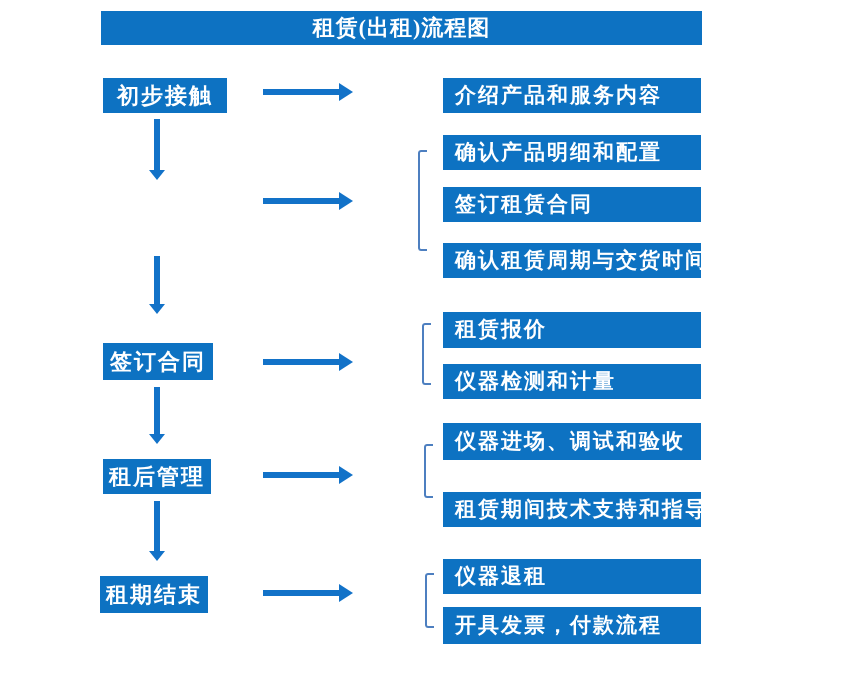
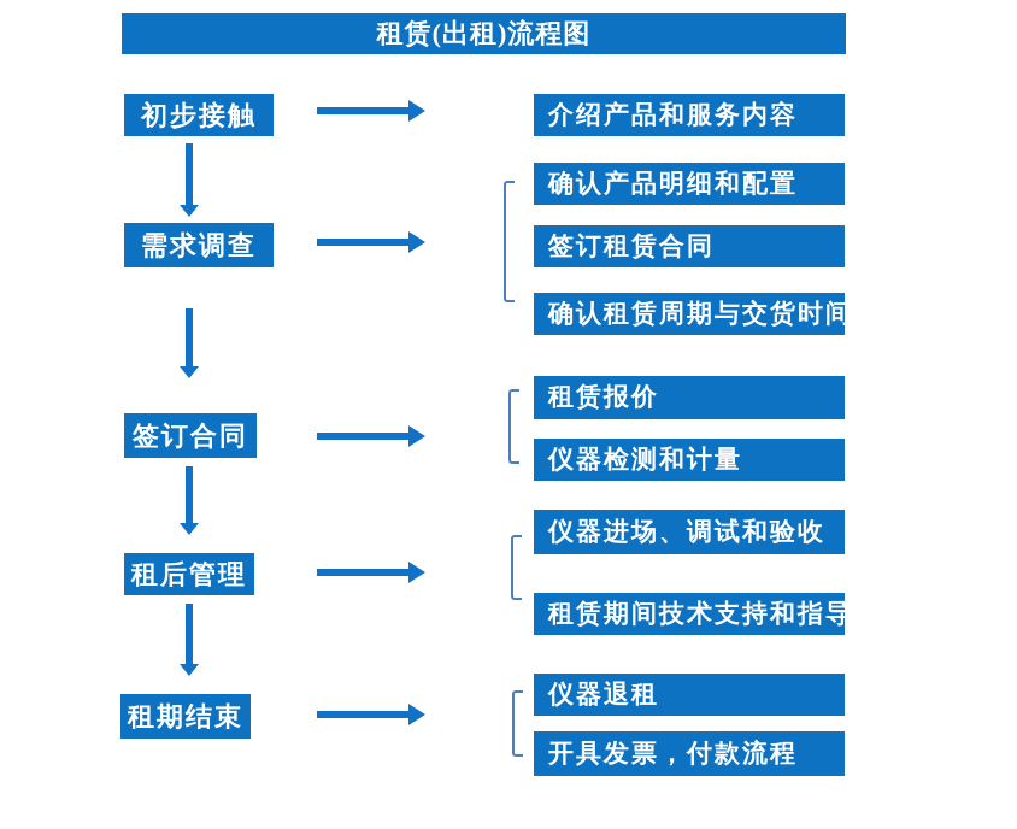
  租赁(出租)流程图
  初步接触
+ 需求调查
  签订合同
  租后管理
  租期结束
  介绍产品和服务内容
  确认产品明细和配置
  签订租赁合同
  确认租赁周期与交货时间
  租赁报价
  仪器检测和计量
  仪器进场、调试和验收
  租赁期间技术支持和指导
  仪器退租
  开具发票，付款流程
